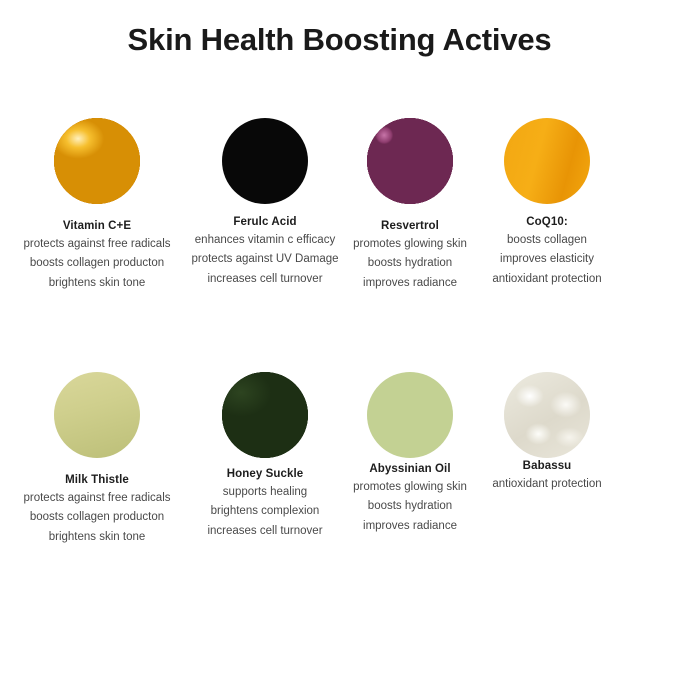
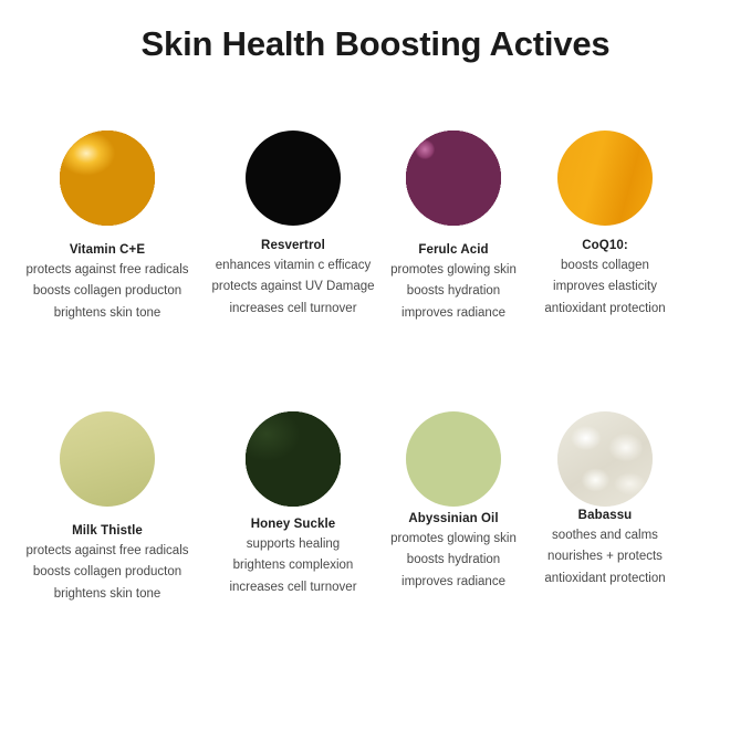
  Skin Health Boosting Actives
  Vitamin C+E
  protects against free radicals
  boosts collagen producton
  brightens skin tone
- Ferulc Acid
+ Resvertrol
  enhances vitamin c efficacy
  protects against UV Damage
  increases cell turnover
- Resvertrol
+ Ferulc Acid
  promotes glowing skin
  boosts hydration
  improves radiance
  CoQ10:
  boosts collagen
  improves elasticity
  antioxidant protection
  Milk Thistle
  protects against free radicals
  boosts collagen producton
  brightens skin tone
  Honey Suckle
  supports healing
  brightens complexion
  increases cell turnover
  Abyssinian Oil
  promotes glowing skin
  boosts hydration
  improves radiance
  Babassu
+ soothes and calms
+ nourishes + protects
  antioxidant protection
